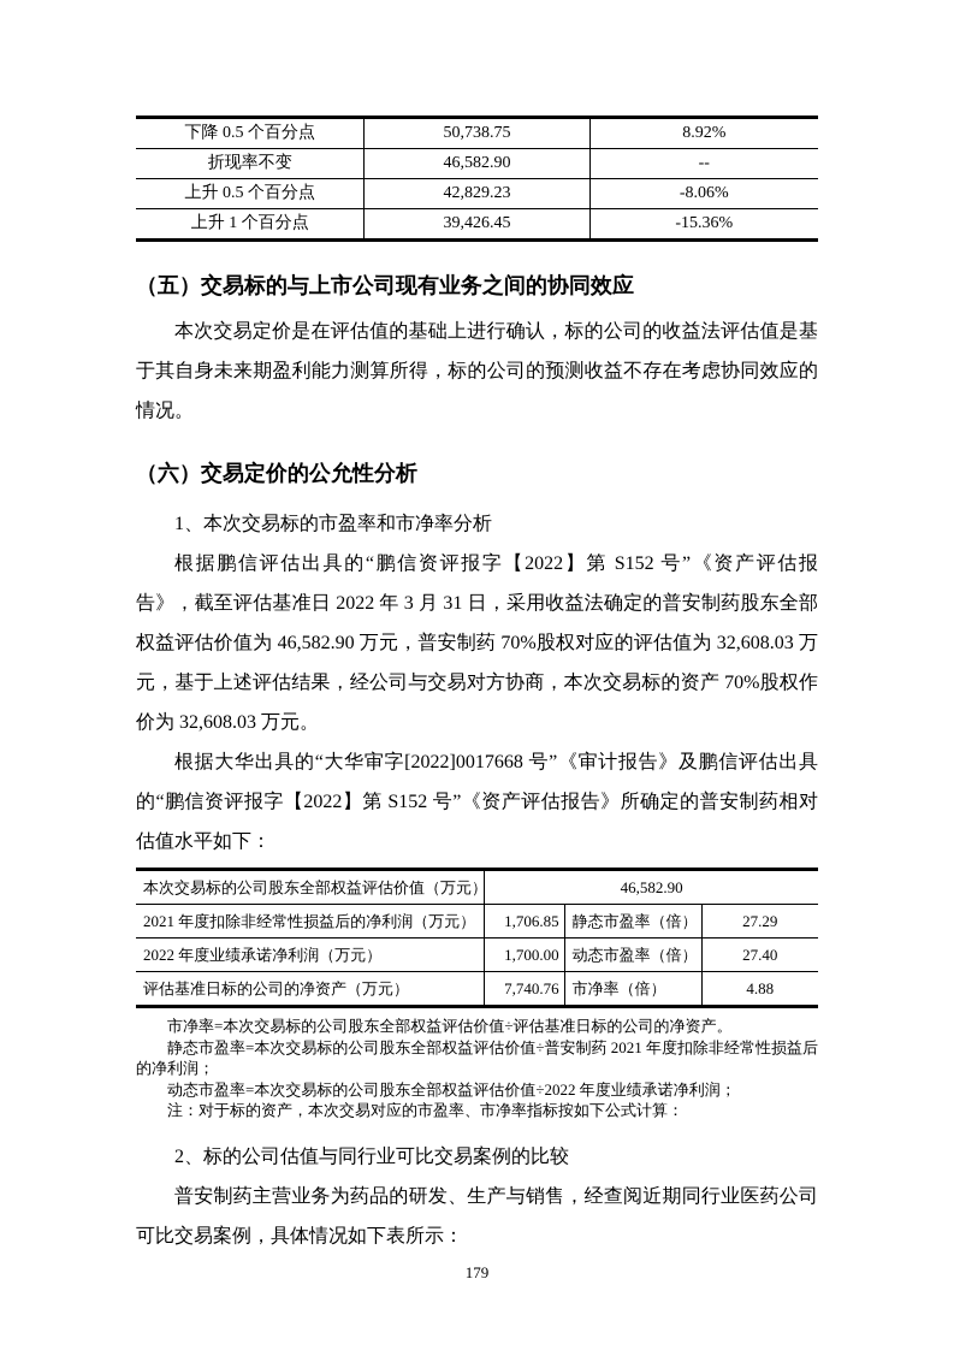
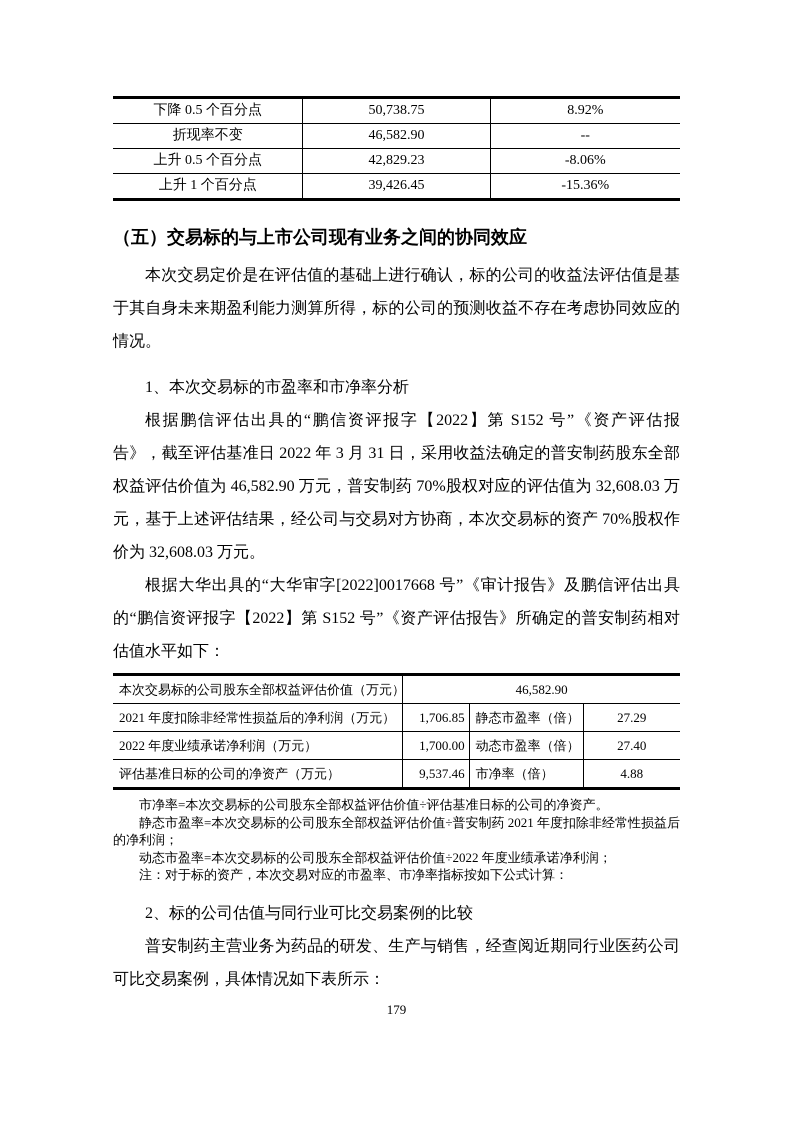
  下降 0.5 个百分点	50,738.75	8.92%
  折现率不变	46,582.90	--
  上升 0.5 个百分点	42,829.23	-8.06%
  上升 1 个百分点	39,426.45	-15.36%
  （五）交易标的与上市公司现有业务之间的协同效应
  本次交易定价是在评估值的基础上进行确认，标的公司的收益法评估值是基于其自身未来期盈利能力测算所得，标的公司的预测收益不存在考虑协同效应的情况。
- （六）交易定价的公允性分析
  1、本次交易标的市盈率和市净率分析
  根据鹏信评估出具的“鹏信资评报字【2022】第 S152 号”《资产评估报告》，截至评估基准日 2022 年 3 月 31 日，采用收益法确定的普安制药股东全部权益评估价值为 46,582.90 万元，普安制药 70%股权对应的评估值为 32,608.03 万元，基于上述评估结果，经公司与交易对方协商，本次交易标的资产 70%股权作价为 32,608.03 万元。
  根据大华出具的“大华审字[2022]0017668 号”《审计报告》及鹏信评估出具的“鹏信资评报字【2022】第 S152 号”《资产评估报告》所确定的普安制药相对估值水平如下：
  本次交易标的公司股东全部权益评估价值（万元）	46,582.90
  2021 年度扣除非经常性损益后的净利润（万元）	1,706.85	静态市盈率（倍）	27.29
  2022 年度业绩承诺净利润（万元）	1,700.00	动态市盈率（倍）	27.40
- 评估基准日标的公司的净资产（万元）	7,740.76	市净率（倍）	4.88
+ 评估基准日标的公司的净资产（万元）	9,537.46	市净率（倍）	4.88
  市净率=本次交易标的公司股东全部权益评估价值÷评估基准日标的公司的净资产。
  静态市盈率=本次交易标的公司股东全部权益评估价值÷普安制药 2021 年度扣除非经常性损益后的净利润；
  动态市盈率=本次交易标的公司股东全部权益评估价值÷2022 年度业绩承诺净利润；
  注：对于标的资产，本次交易对应的市盈率、市净率指标按如下公式计算：
  2、标的公司估值与同行业可比交易案例的比较
  普安制药主营业务为药品的研发、生产与销售，经查阅近期同行业医药公司可比交易案例，具体情况如下表所示：
  179
